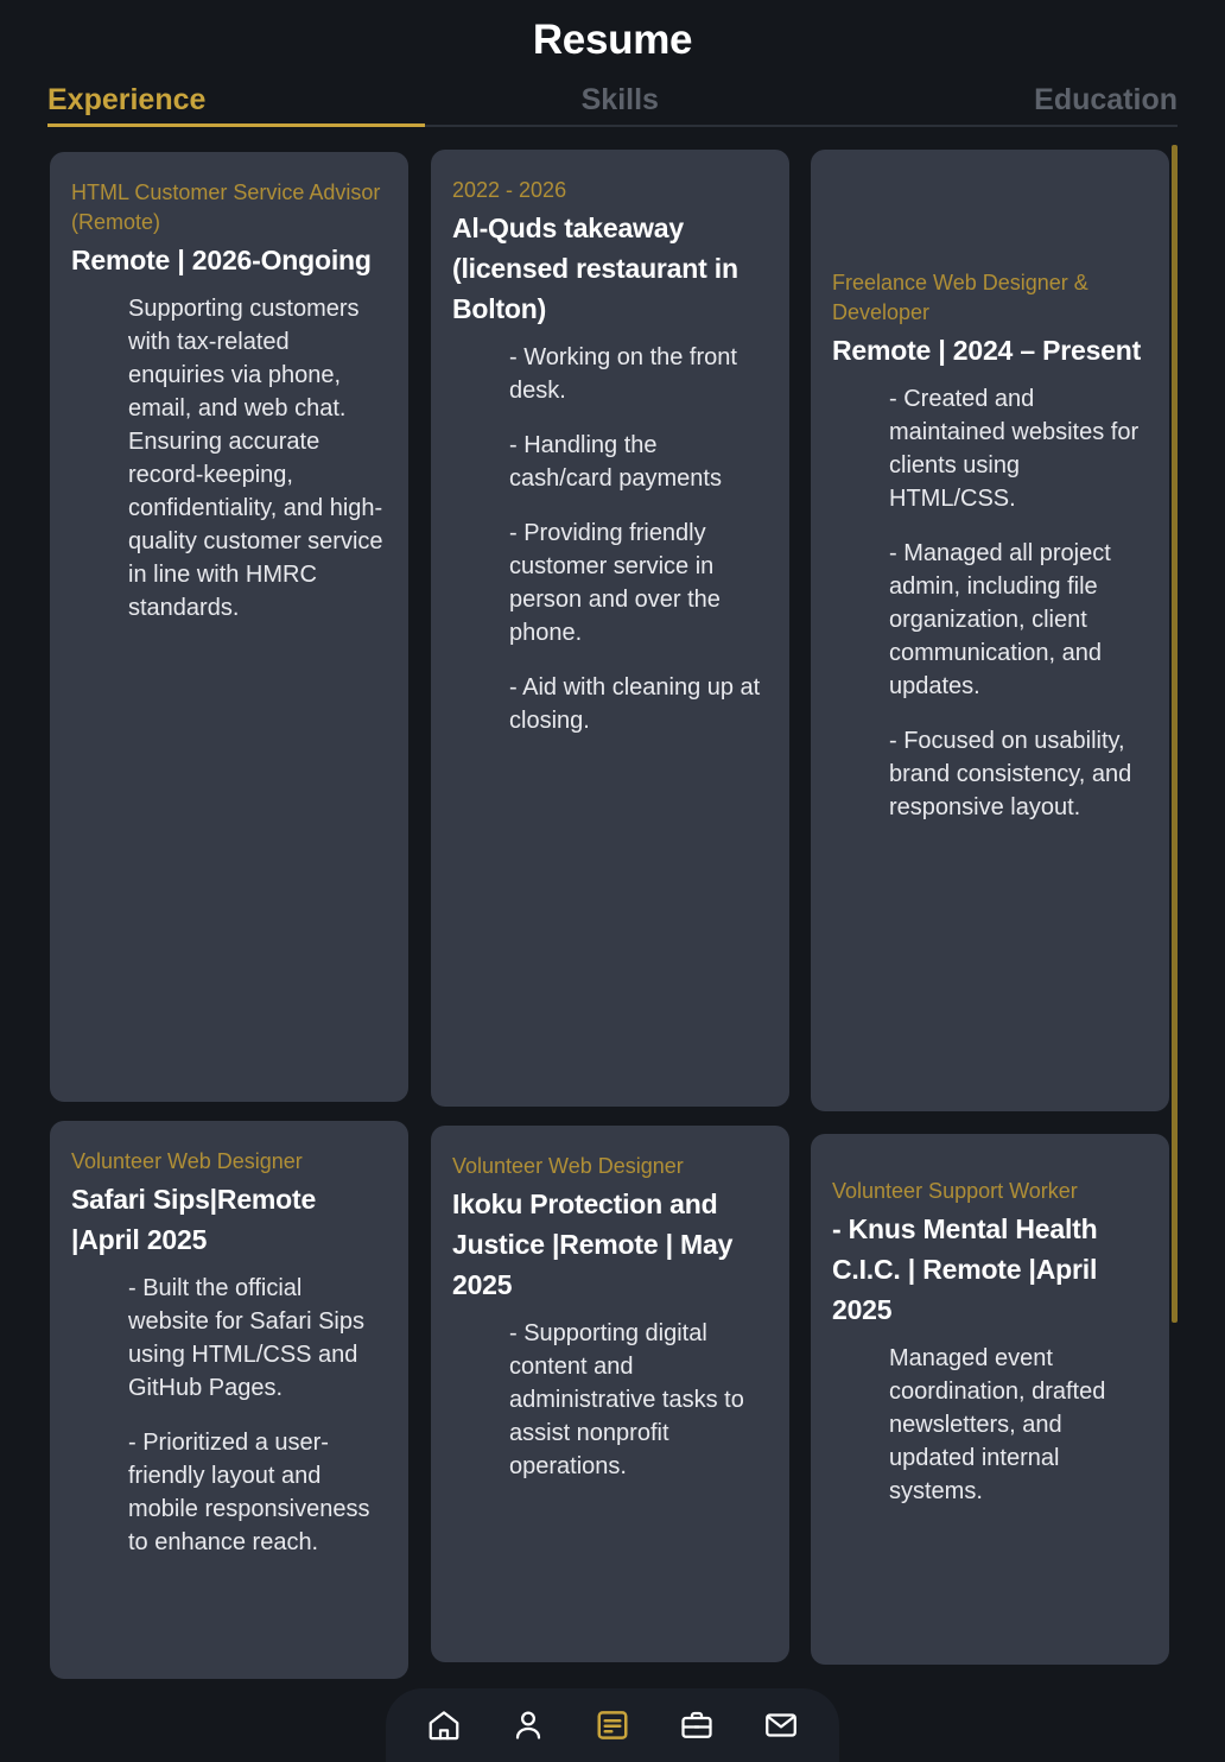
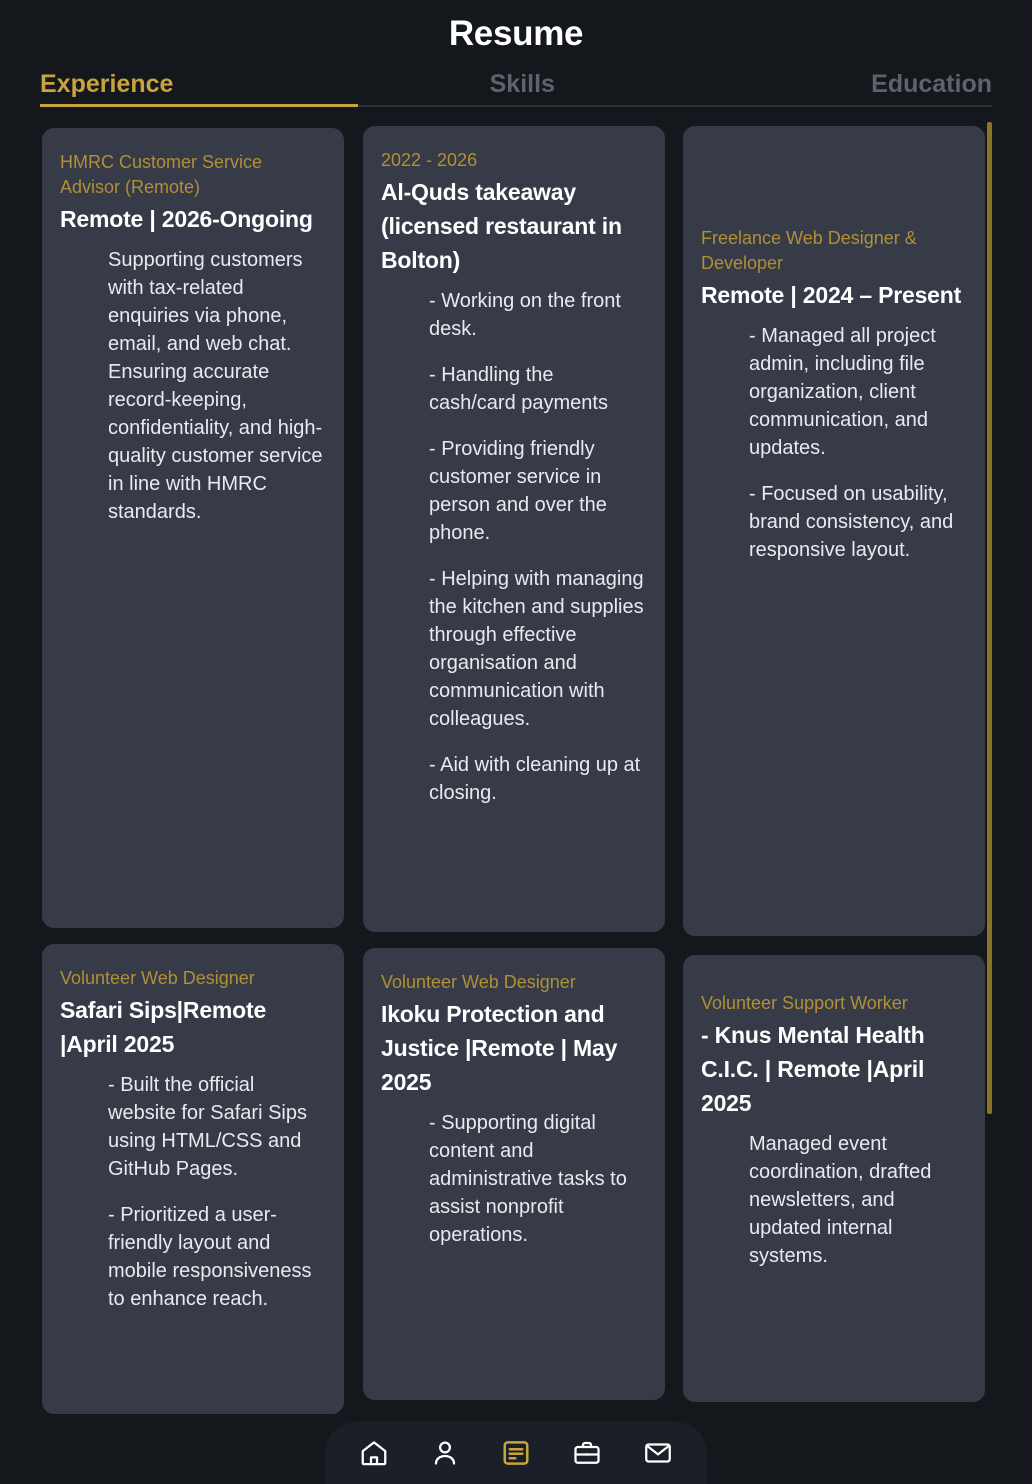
  Resume
  Experience
  Skills
  Education
- HTML Customer Service Advisor (Remote)
+ HMRC Customer Service Advisor (Remote)
  Remote | 2026-Ongoing
  Supporting customers with tax-related enquiries via phone, email, and web chat. Ensuring accurate record-keeping, confidentiality, and high-quality customer service in line with HMRC standards.
  Volunteer Web Designer
  Safari Sips|Remote |April 2025
  - Built the official website for Safari Sips using HTML/CSS and GitHub Pages.
  - Prioritized a user-friendly layout and mobile responsiveness to enhance reach.
  2022 - 2026
  Al-Quds takeaway (licensed restaurant in Bolton)
  - Working on the front desk.
  - Handling the cash/card payments
  - Providing friendly customer service in person and over the phone.
+ - Helping with managing the kitchen and supplies through effective organisation and communication with colleagues.
  - Aid with cleaning up at closing.
  Volunteer Web Designer
  Ikoku Protection and Justice |Remote | May 2025
  - Supporting digital content and administrative tasks to assist nonprofit operations.
  Freelance Web Designer & Developer
  Remote | 2024 – Present
- - Created and maintained websites for clients using HTML/CSS.
  - Managed all project admin, including file organization, client communication, and updates.
  - Focused on usability, brand consistency, and responsive layout.
  Volunteer Support Worker
  - Knus Mental Health C.I.C. | Remote |April 2025
  Managed event coordination, drafted newsletters, and updated internal systems.
